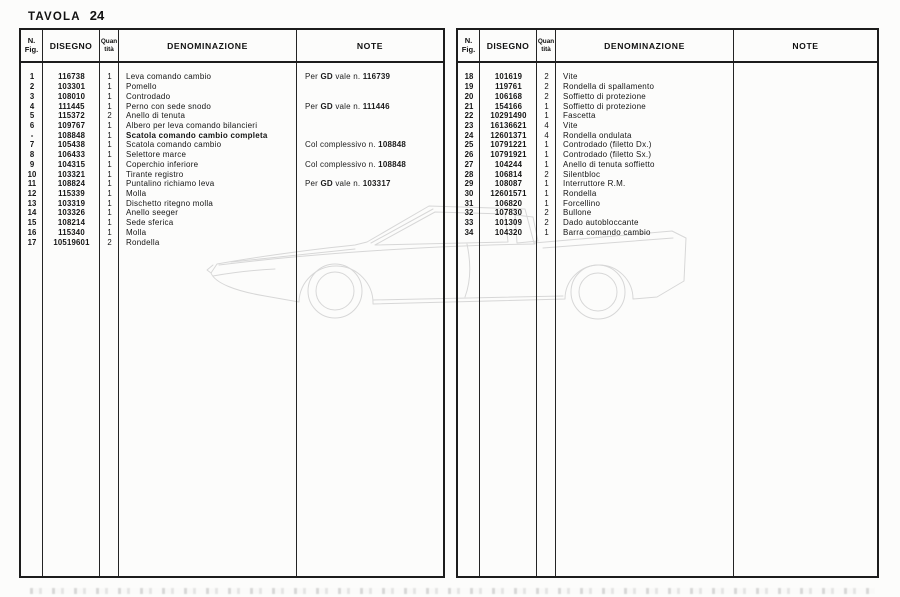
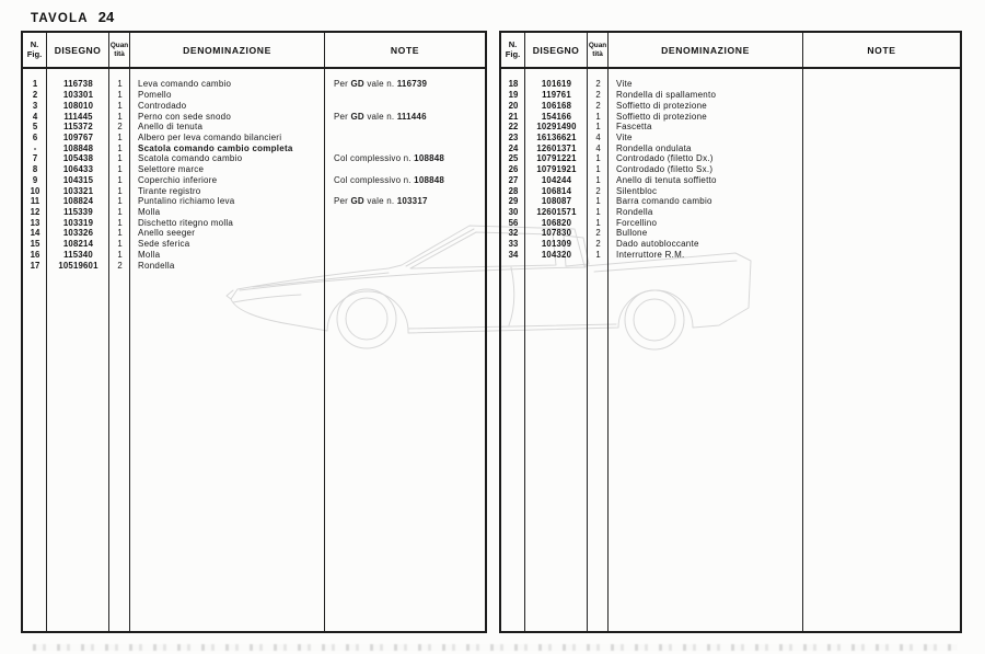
  TAVOLA 24
  N.
  Fig.
  DISEGNO
  DENOMINAZIONE
  NOTE
  1
  116738
  1
  Leva comando cambio
  Per GD vale n. 116739
  2
  103301
  1
  Pomello
  3
  108010
  1
  Controdado
  4
  111445
  1
  Perno con sede snodo
  Per GD vale n. 111446
  5
  115372
  2
  Anello di tenuta
  6
  109767
  1
  Albero per leva comando bilancieri
  -
  108848
  1
  Scatola comando cambio completa
  7
  105438
  1
  Scatola comando cambio
  Col complessivo n. 108848
  8
  106433
  1
  Selettore marce
  9
  104315
  1
  Coperchio inferiore
  Col complessivo n. 108848
  10
  103321
  1
  Tirante registro
  11
  108824
  1
  Puntalino richiamo leva
  Per GD vale n. 103317
  12
  115339
  1
  Molla
  13
  103319
  1
  Dischetto ritegno molla
  14
  103326
  1
  Anello seeger
  15
  108214
  1
  Sede sferica
  16
  115340
  1
  Molla
  17
  10519601
  2
  Rondella
  N.
  Fig.
  DISEGNO
  DENOMINAZIONE
  NOTE
  18
  101619
  2
  Vite
  19
  119761
  2
  Rondella di spallamento
  20
  106168
  2
  Soffietto di protezione
  21
  154166
  1
  Soffietto di protezione
  22
  10291490
  1
  Fascetta
  23
  16136621
  4
  Vite
  24
  12601371
  4
  Rondella ondulata
  25
  10791221
  1
  Controdado (filetto Dx.)
  26
  10791921
  1
  Controdado (filetto Sx.)
  27
  104244
  1
  Anello di tenuta soffietto
  28
  106814
  2
  Silentbloc
  29
  108087
  1
- Interruttore R.M.
+ Barra comando cambio
  30
  12601571
  1
  Rondella
- 31
+ 56
  106820
  1
  Forcellino
  32
  107830
  2
  Bullone
  33
  101309
  2
  Dado autobloccante
  34
  104320
  1
- Barra comando cambio
+ Interruttore R.M.
